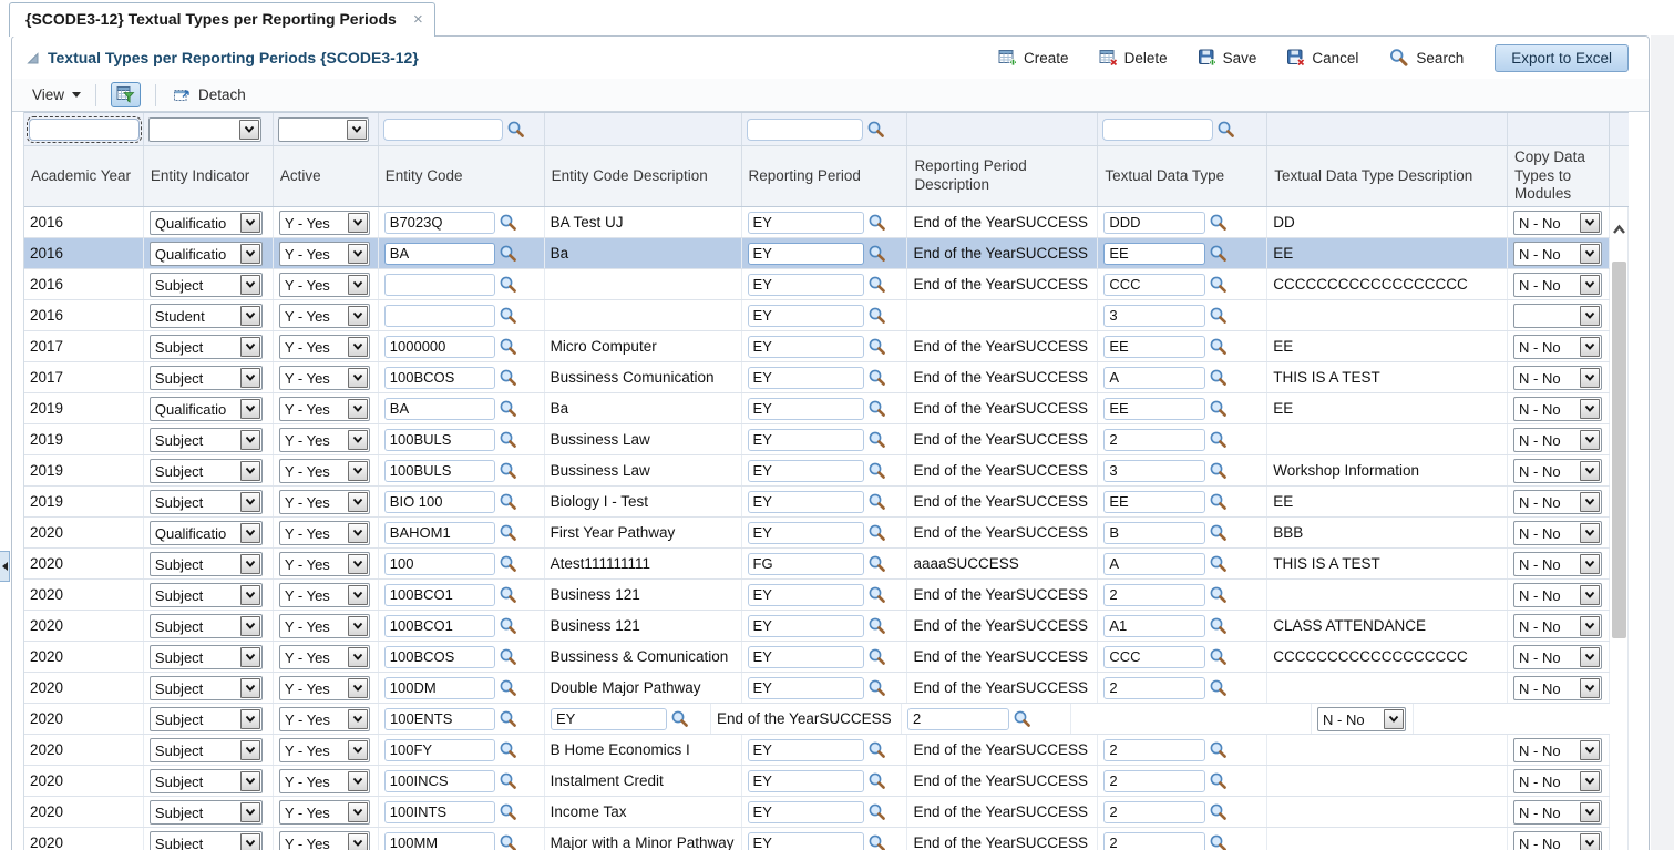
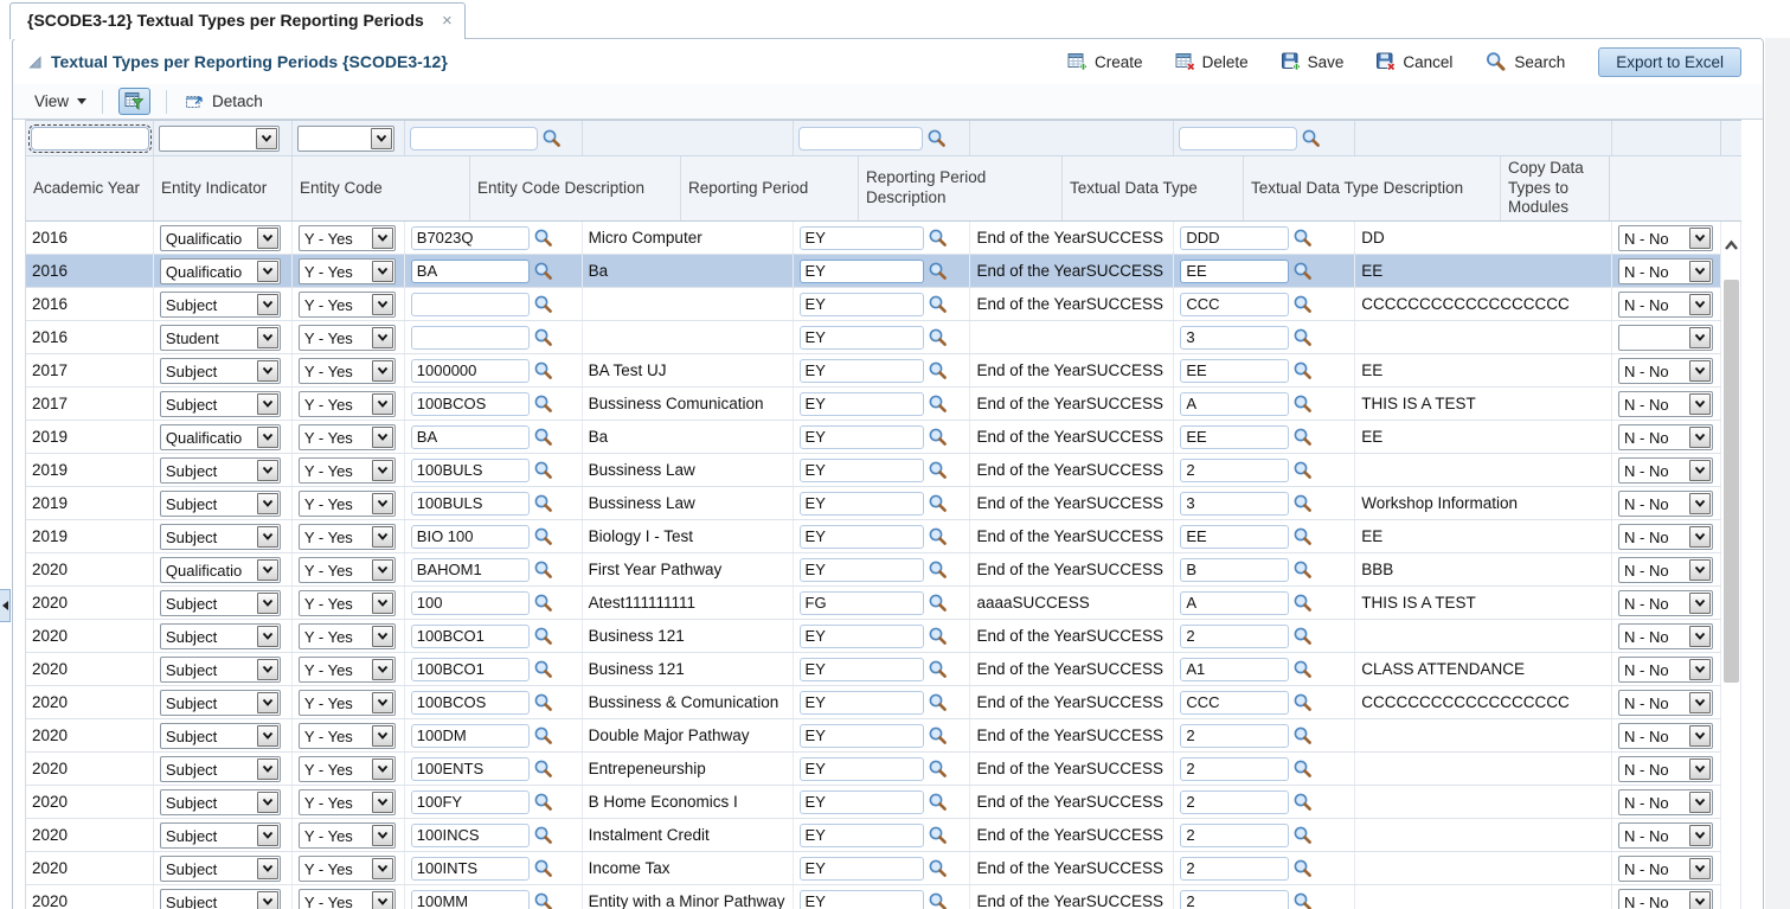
  {SCODE3-12} Textual Types per Reporting Periods
  ×
  Textual Types per Reporting Periods {SCODE3-12}
  Create
  Delete
  Save
  Cancel
  Search
  Export to Excel
  View
  Detach
  Academic Year
  Entity Indicator
- Active
  Entity Code
  Entity Code Description
  Reporting Period
  Reporting Period Description
  Textual Data Type
  Textual Data Type Description
  Copy Data Types to Modules
  2016
  Qualificatio
  Y - Yes
  B7023Q
- BA Test UJ
+ Micro Computer
  EY
  End of the YearSUCCESS
  DDD
  DD
  N - No
  2016
  Qualificatio
  Y - Yes
  BA
  Ba
  EY
  End of the YearSUCCESS
  EE
  EE
  N - No
  2016
  Subject
  Y - Yes
  EY
  End of the YearSUCCESS
  CCC
  CCCCCCCCCCCCCCCCCC
  N - No
  2016
  Student
  Y - Yes
  EY
  3
  2017
  Subject
  Y - Yes
  1000000
- Micro Computer
+ BA Test UJ
  EY
  End of the YearSUCCESS
  EE
  EE
  N - No
  2017
  Subject
  Y - Yes
  100BCOS
  Bussiness Comunication
  EY
  End of the YearSUCCESS
  A
  THIS IS A TEST
  N - No
  2019
  Qualificatio
  Y - Yes
  BA
  Ba
  EY
  End of the YearSUCCESS
  EE
  EE
  N - No
  2019
  Subject
  Y - Yes
  100BULS
  Bussiness Law
  EY
  End of the YearSUCCESS
  2
  N - No
  2019
  Subject
  Y - Yes
  100BULS
  Bussiness Law
  EY
  End of the YearSUCCESS
  3
  Workshop Information
  N - No
  2019
  Subject
  Y - Yes
  BIO 100
  Biology I - Test
  EY
  End of the YearSUCCESS
  EE
  EE
  N - No
  2020
  Qualificatio
  Y - Yes
  BAHOM1
  First Year Pathway
  EY
  End of the YearSUCCESS
  B
  BBB
  N - No
  2020
  Subject
  Y - Yes
  100
  Atest111111111
  FG
  aaaaSUCCESS
  A
  THIS IS A TEST
  N - No
  2020
  Subject
  Y - Yes
  100BCO1
  Business 121
  EY
  End of the YearSUCCESS
  2
  N - No
  2020
  Subject
  Y - Yes
  100BCO1
  Business 121
  EY
  End of the YearSUCCESS
  A1
  CLASS ATTENDANCE
  N - No
  2020
  Subject
  Y - Yes
  100BCOS
  Bussiness & Comunication
  EY
  End of the YearSUCCESS
  CCC
  CCCCCCCCCCCCCCCCCC
  N - No
  2020
  Subject
  Y - Yes
  100DM
  Double Major Pathway
  EY
  End of the YearSUCCESS
  2
  N - No
  2020
  Subject
  Y - Yes
  100ENTS
+ Entrepeneurship
  EY
  End of the YearSUCCESS
  2
  N - No
  2020
  Subject
  Y - Yes
  100FY
  B Home Economics I
  EY
  End of the YearSUCCESS
  2
  N - No
  2020
  Subject
  Y - Yes
  100INCS
  Instalment Credit
  EY
  End of the YearSUCCESS
  2
  N - No
  2020
  Subject
  Y - Yes
  100INTS
  Income Tax
  EY
  End of the YearSUCCESS
  2
  N - No
  2020
  Subject
  Y - Yes
  100MM
- Major with a Minor Pathway
+ Entity with a Minor Pathway
  EY
  End of the YearSUCCESS
  2
  N - No
